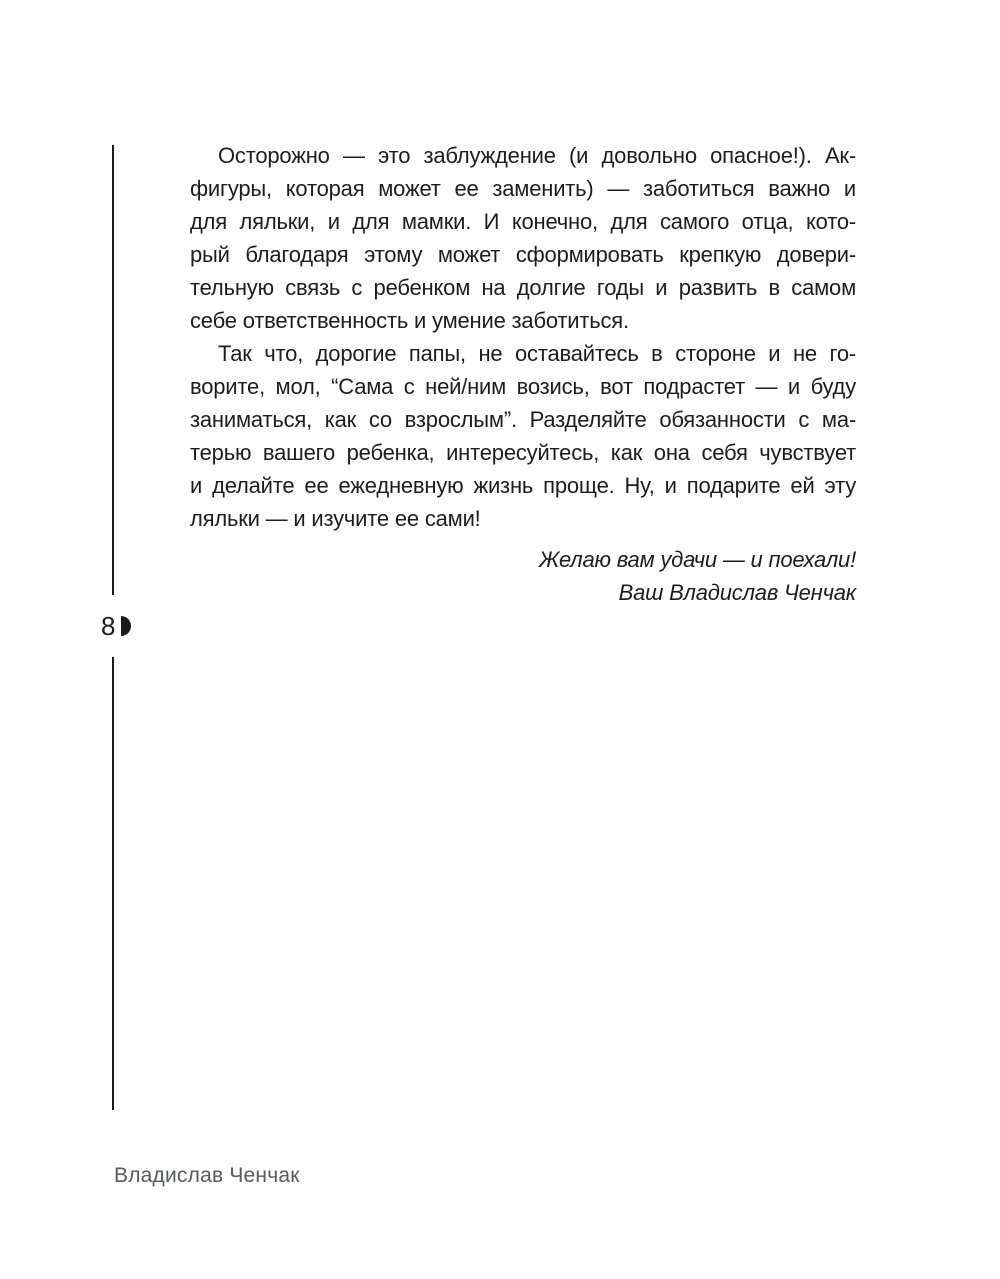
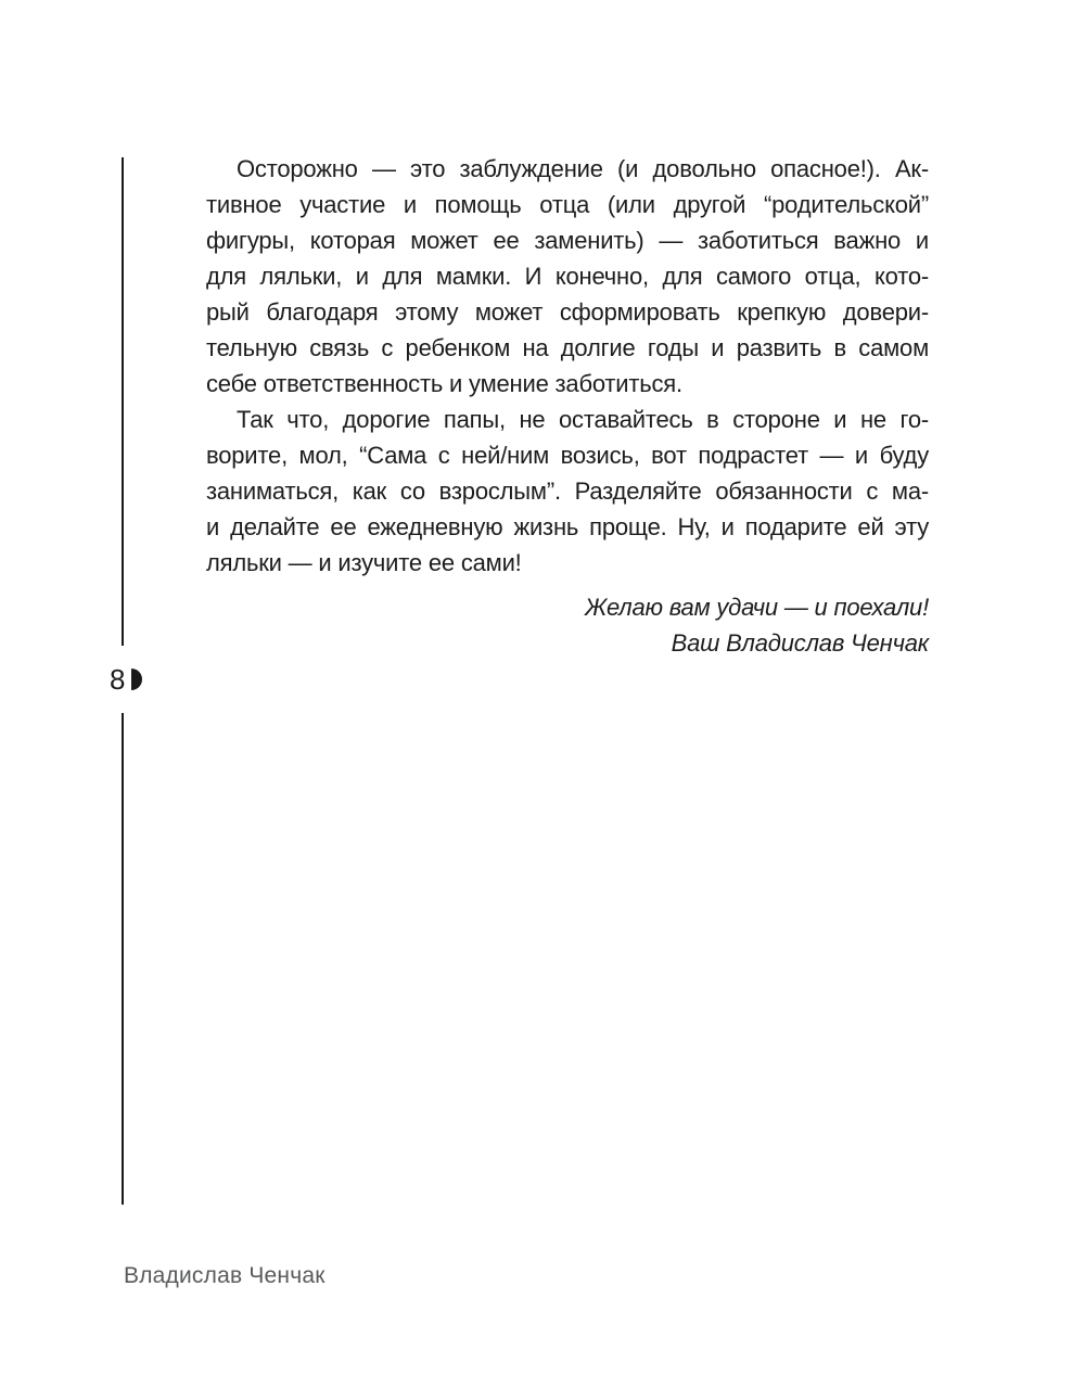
  8
  Осторожно — это заблуждение (и довольно опасное!). Ак-
+ тивное участие и помощь отца (или другой “родительской”
  фигуры, которая может ее заменить) — заботиться важно и
  для ляльки, и для мамки. И конечно, для самого отца, кото-
  рый благодаря этому может сформировать крепкую довери-
  тельную связь с ребенком на долгие годы и развить в самом
  себе ответственность и умение заботиться.
  Так что, дорогие папы, не оставайтесь в стороне и не го-
  ворите, мол, “Сама с ней/ним возись, вот подрастет — и буду
  заниматься, как со взрослым”. Разделяйте обязанности с ма-
- терью вашего ребенка, интересуйтесь, как она себя чувствует
  и делайте ее ежедневную жизнь проще. Ну, и подарите ей эту
  ляльки — и изучите ее сами!
  Желаю вам удачи — и поехали!
  Ваш Владислав Ченчак
  Владислав Ченчак
